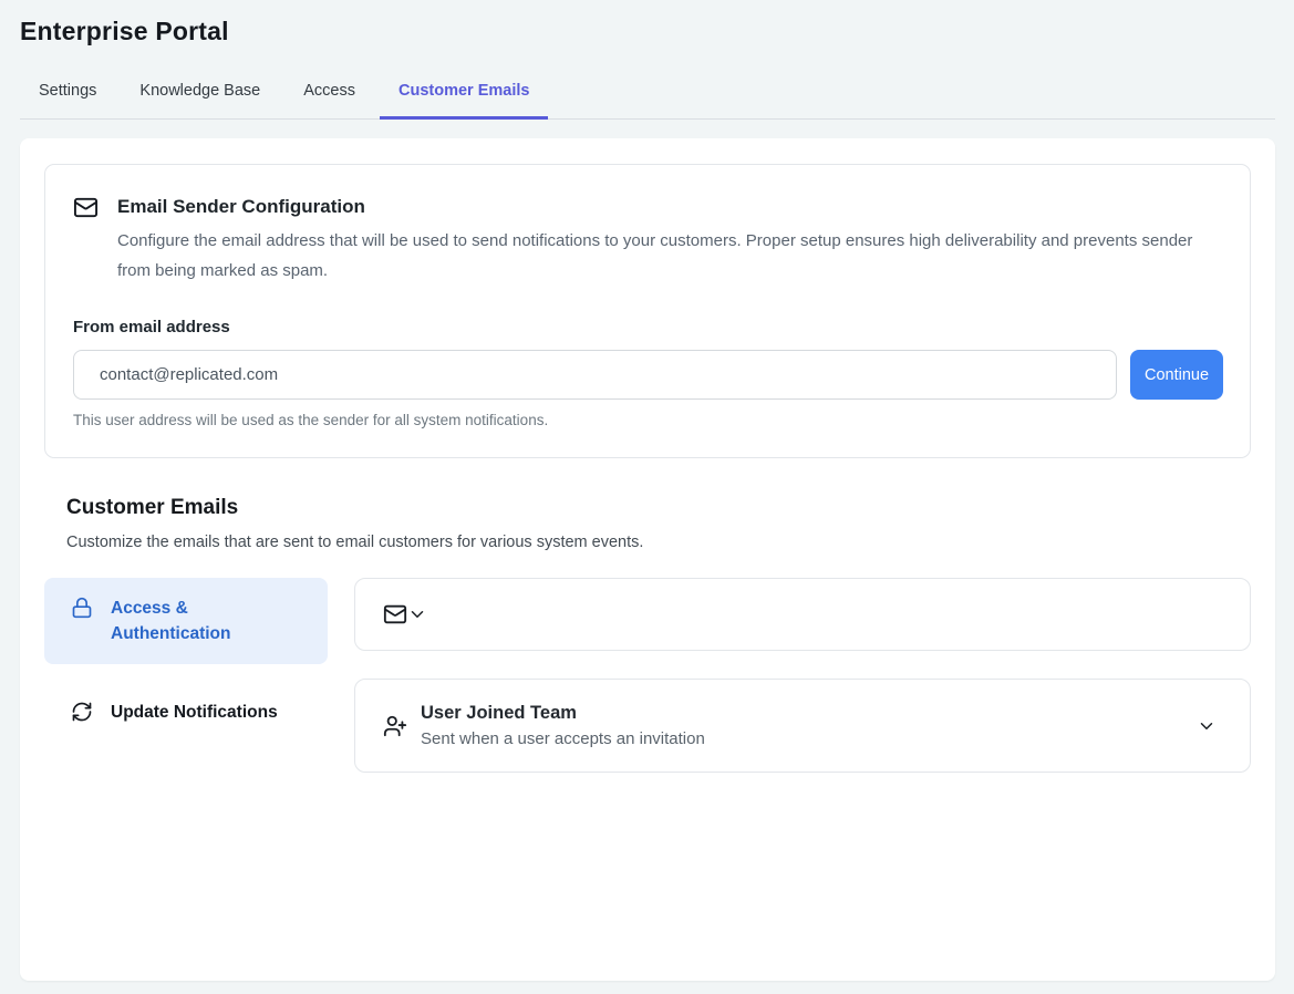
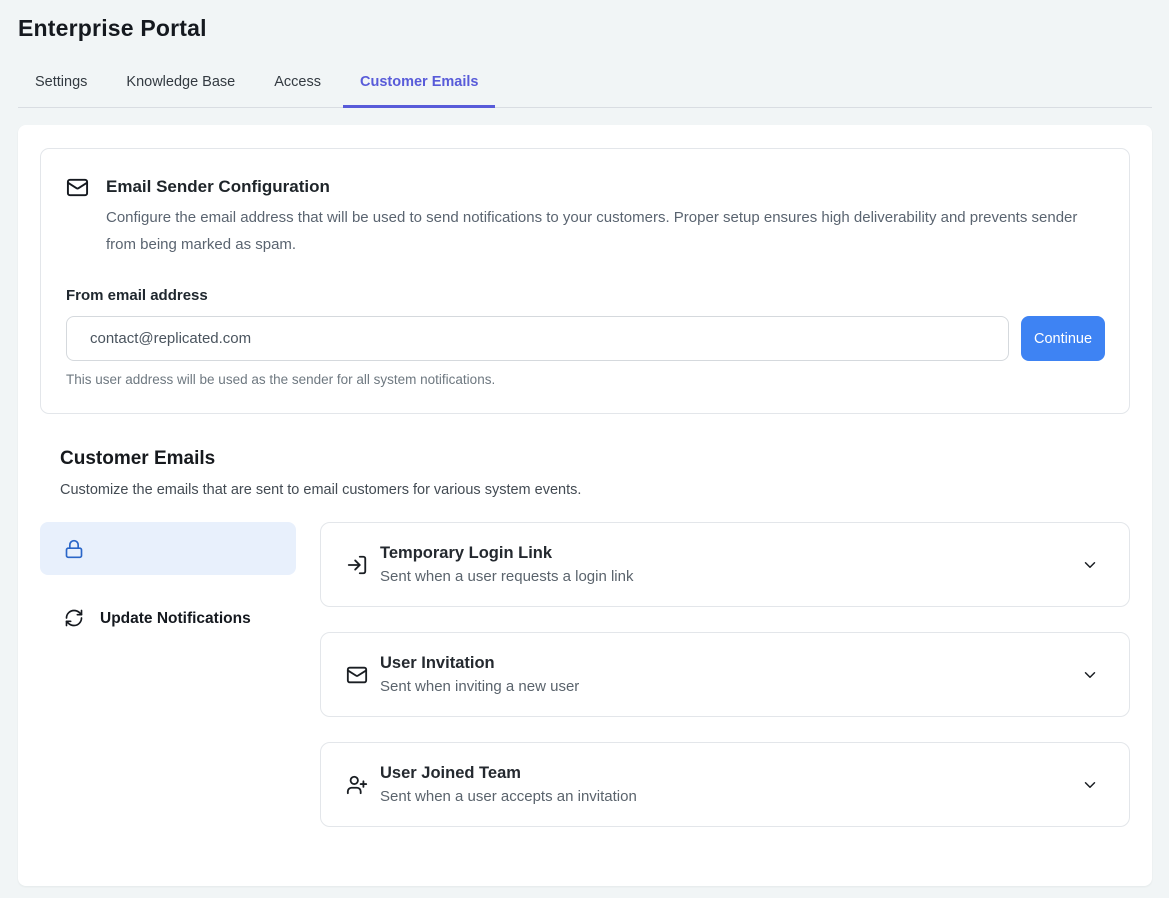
  Enterprise Portal
  Settings
  Knowledge Base
  Access
  Customer Emails
  Email Sender Configuration
  Configure the email address that will be used to send notifications to your customers. Proper setup ensures high deliverability and prevents sender from being marked as spam.
  From email address
  contact@replicated.com
  Continue
  This user address will be used as the sender for all system notifications.
  Customer Emails
  Customize the emails that are sent to email customers for various system events.
- Access & Authentication
  Update Notifications
+ Temporary Login Link
+ Sent when a user requests a login link
+ User Invitation
+ Sent when inviting a new user
  User Joined Team
  Sent when a user accepts an invitation
